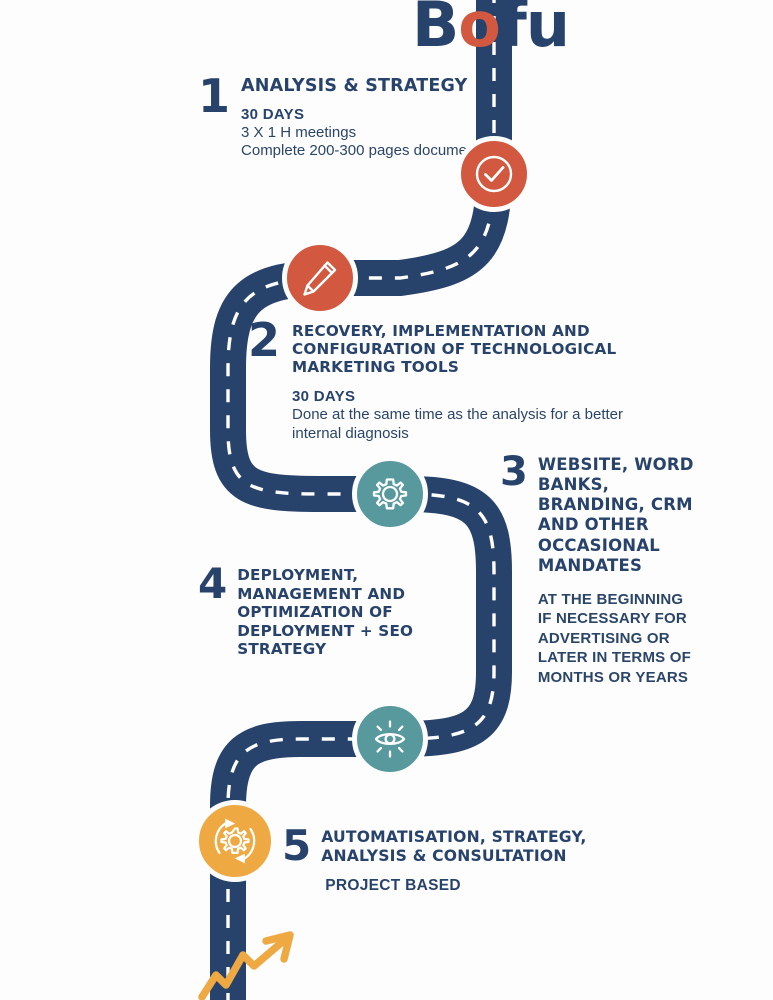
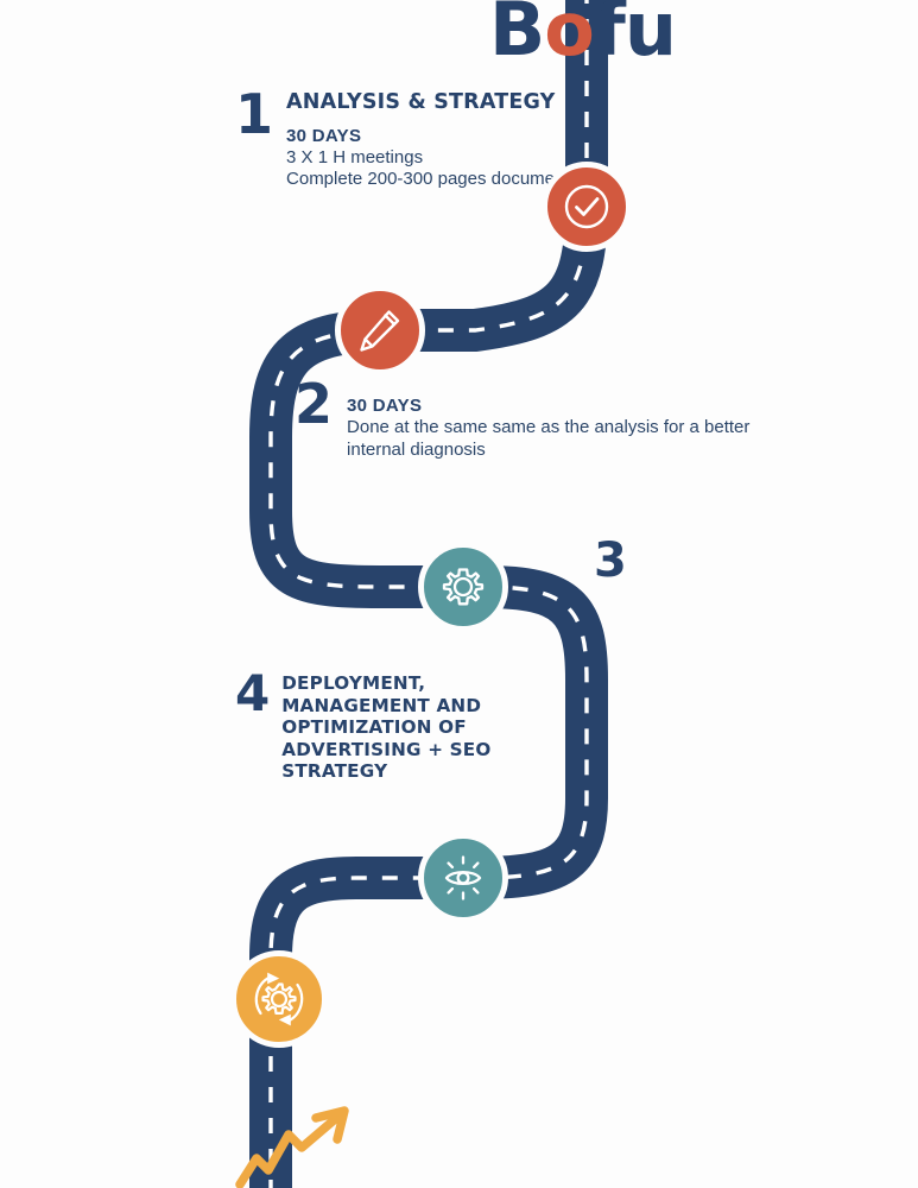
  Bofu
  1
  ANALYSIS & STRATEGY
  30 DAYS
  3 X 1 H meetings
  Complete 200-300 pages docum
  2
- RECOVERY, IMPLEMENTATION AND CONFIGURATION OF TECHNOLOGICAL MARKETING TOOLS
  30 DAYS
- Done at the same time as the analysis for a better internal diagnosis
+ Done at the same same as the analysis for a better internal diagnosis
  3
- WEBSITE, WORD BANKS, BRANDING, CRM AND OTHER OCCASIONAL MANDATES
- AT THE BEGINNING IF NECESSARY FOR ADVERTISING OR LATER IN TERMS OF MONTHS OR YEARS
  4
- DEPLOYMENT, MANAGEMENT AND OPTIMIZATION OF DEPLOYMENT + SEO STRATEGY
+ DEPLOYMENT, MANAGEMENT AND OPTIMIZATION OF ADVERTISING + SEO STRATEGY
- 5
- AUTOMATISATION, STRATEGY, ANALYSIS & CONSULTATION
- PROJECT BASED
